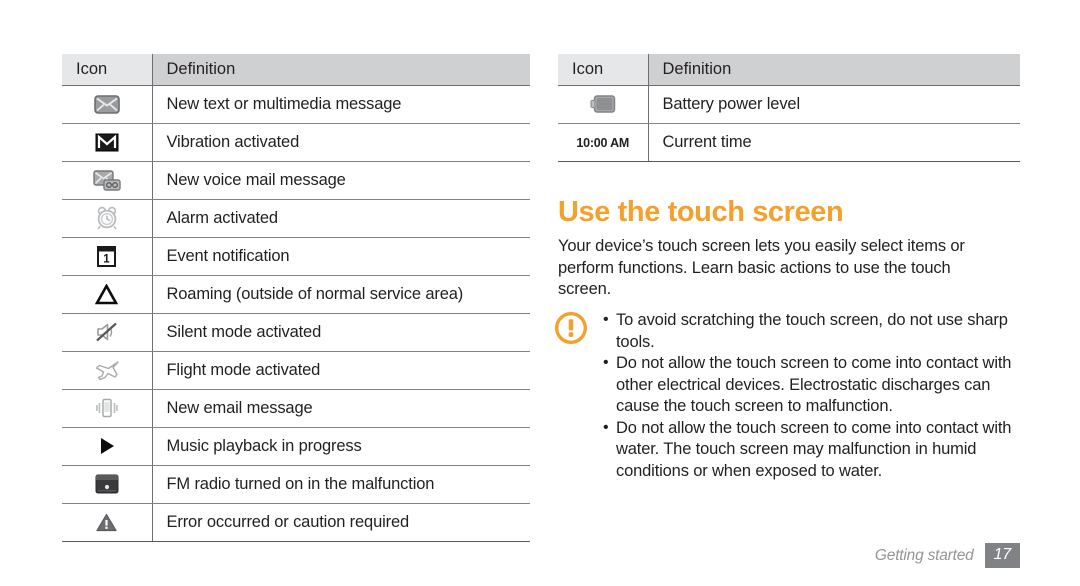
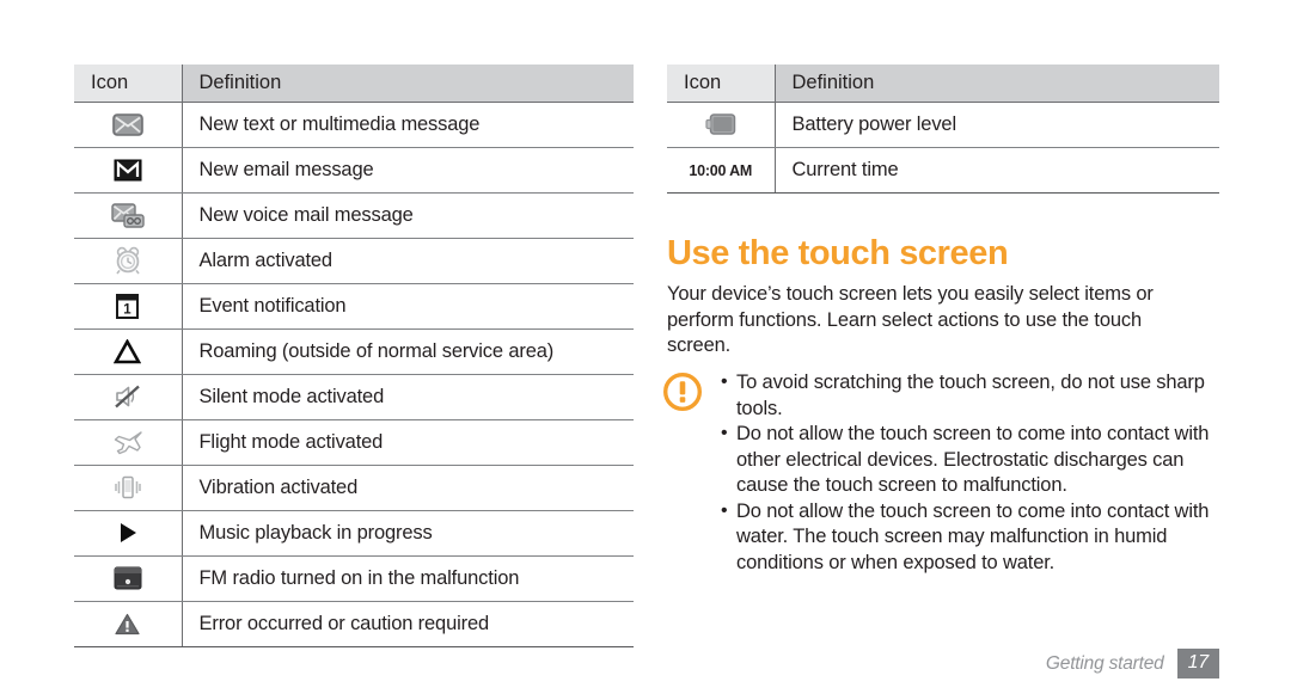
  Icon	Definition
  	New text or multimedia message
- 	Vibration activated
+ 	New email message
  	New voice mail message
  	Alarm activated
  1	Event notification
  	Roaming (outside of normal service area)
  	Silent mode activated
  	Flight mode activated
- 	New email message
+ 	Vibration activated
  	Music playback in progress
  	FM radio turned on in the malfunction
  	Error occurred or caution required
  Icon	Definition
  	Battery power level
  10:00 AM	Current time
  Use the touch screen
- Your device’s touch screen lets you easily select items or perform functions. Learn basic actions to use the touch screen.
+ Your device’s touch screen lets you easily select items or perform functions. Learn select actions to use the touch screen.
  •
  To avoid scratching the touch screen, do not use sharp tools.
  •
  Do not allow the touch screen to come into contact with other electrical devices. Electrostatic discharges can cause the touch screen to malfunction.
  •
  Do not allow the touch screen to come into contact with water. The touch screen may malfunction in humid conditions or when exposed to water.
  Getting started
  17
